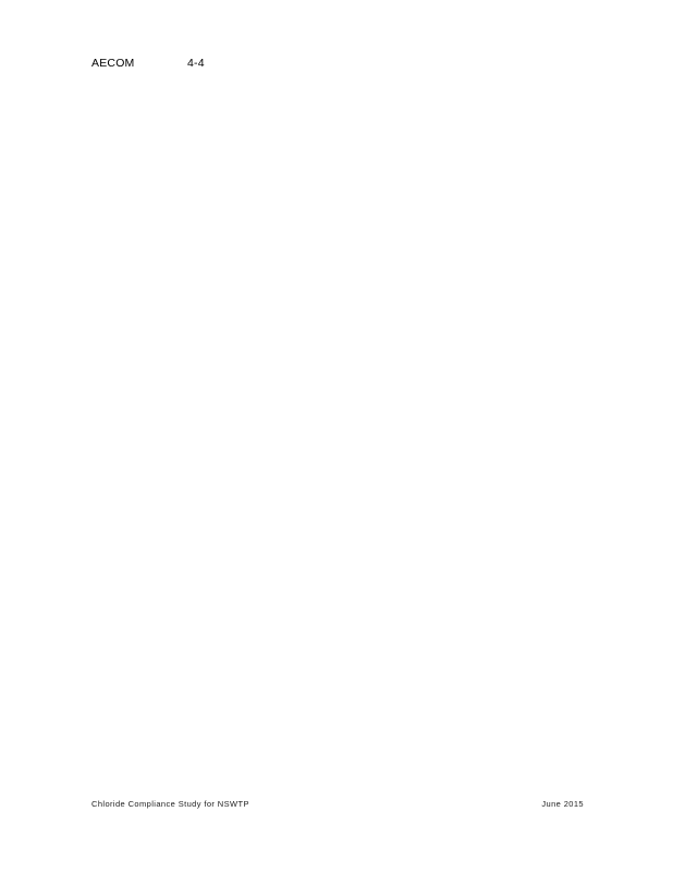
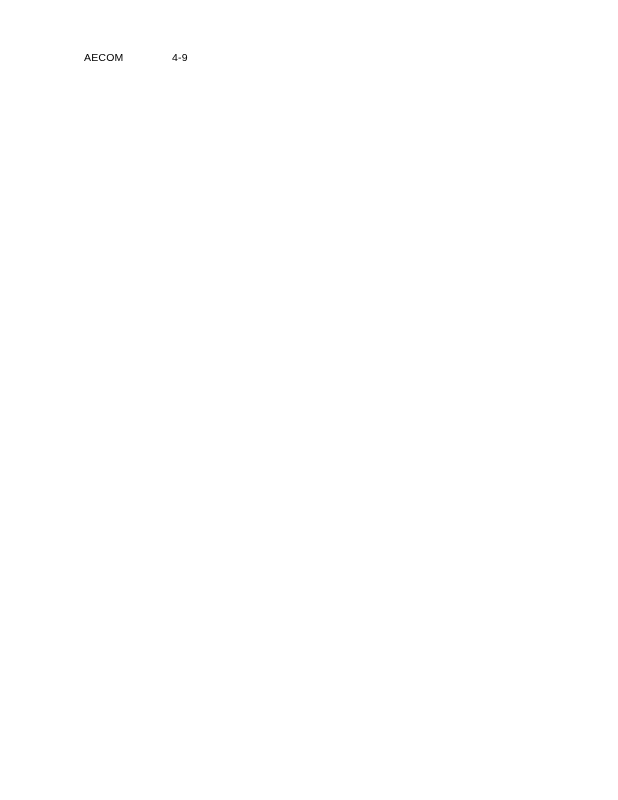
  AECOM
- 4-4
+ 4-9
- Chloride Compliance Study for NSWTP
- June 2015
